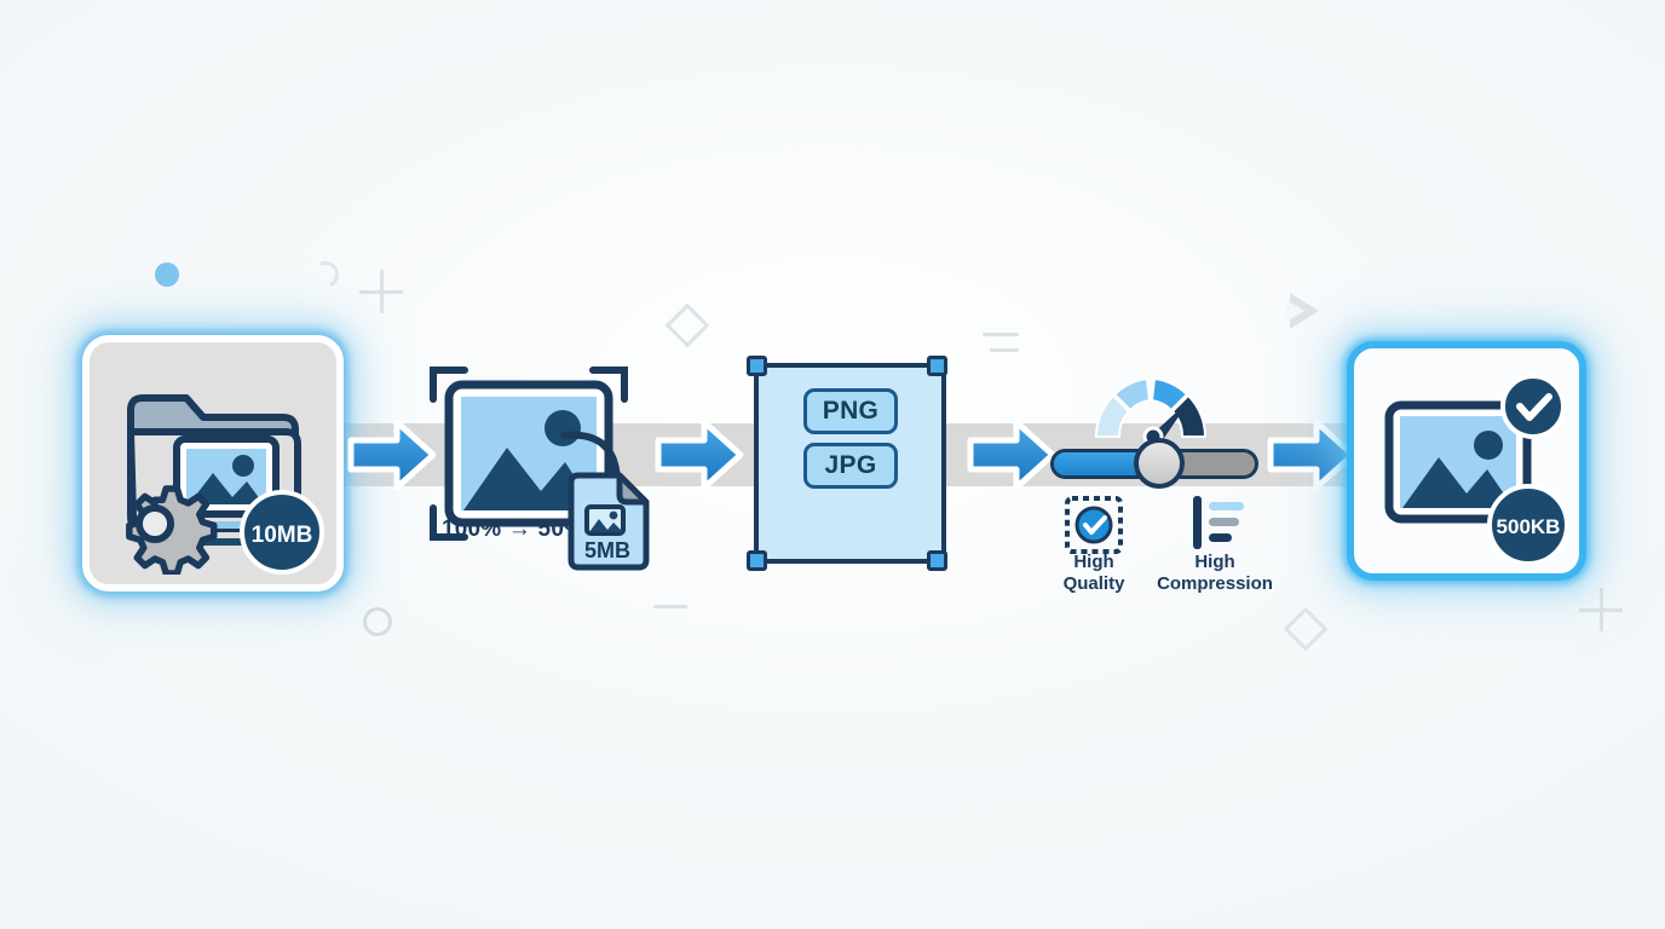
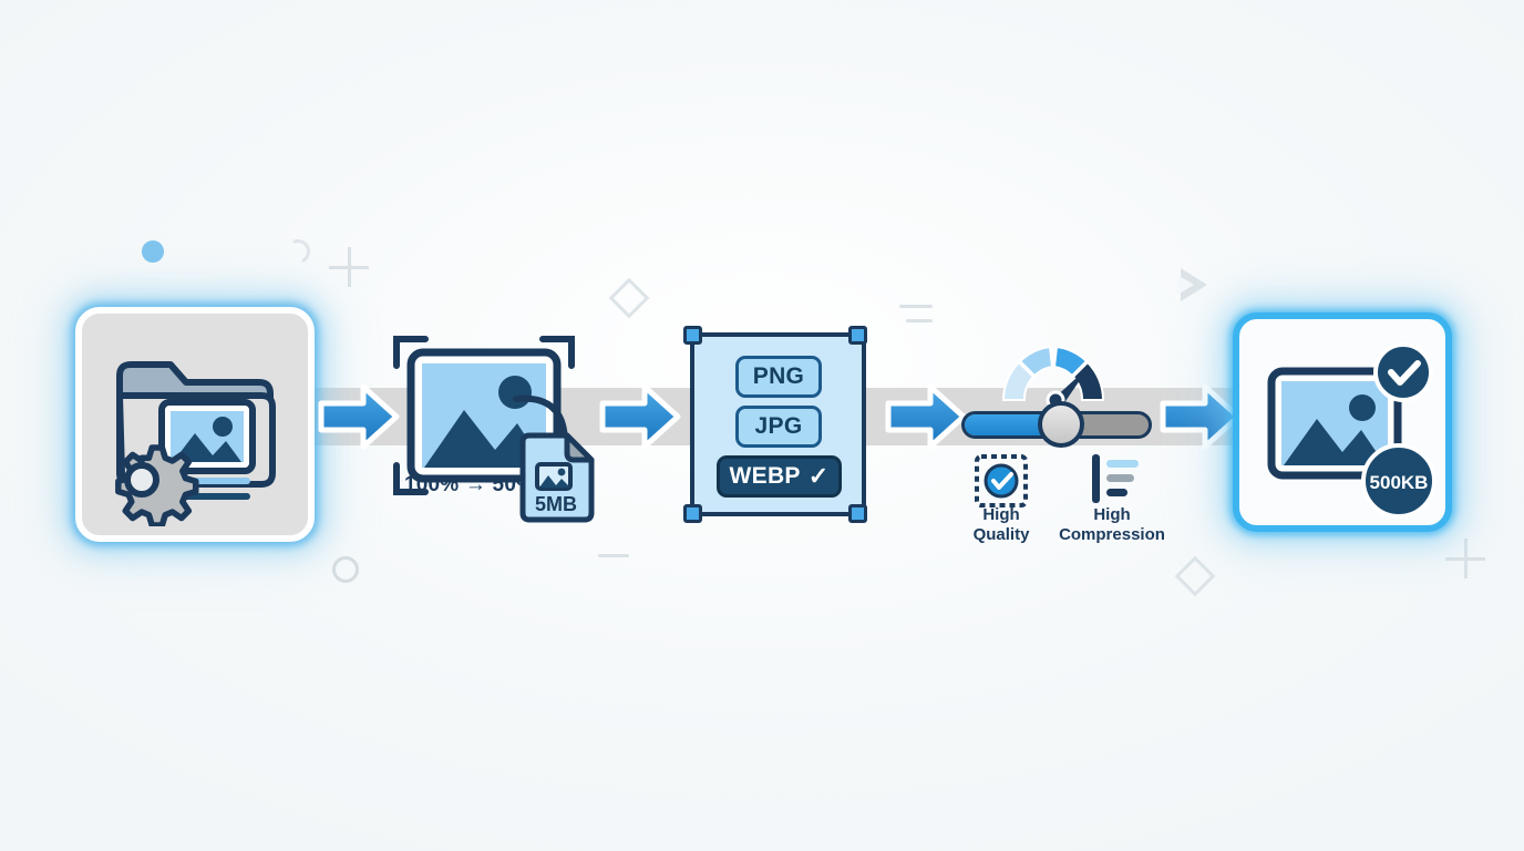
- 10MB
  100% → 50
  5MB
  PNG
  JPG
+ WEBP
+ ✓
  High
  Quality
  High
  Compression
  500KB
